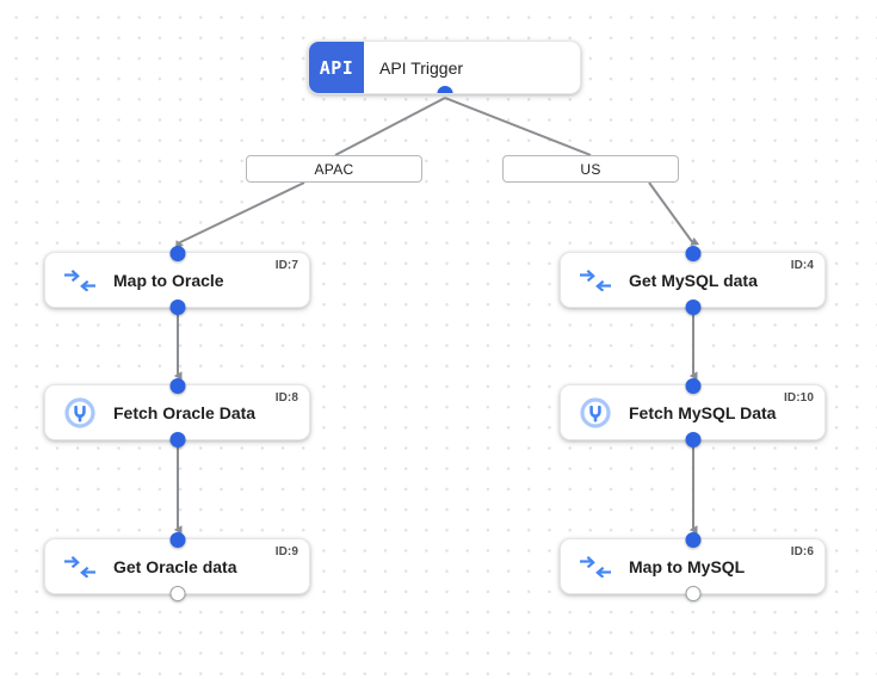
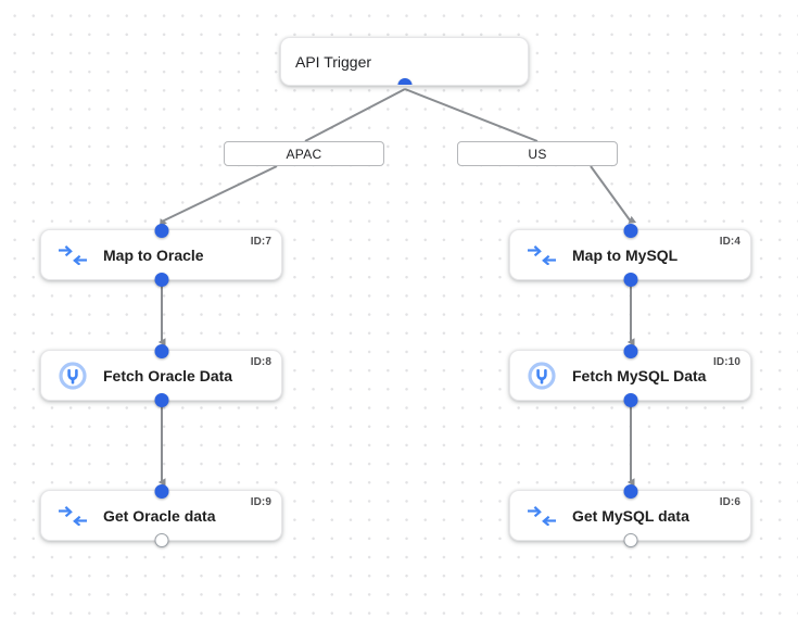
- API
  API Trigger
  APAC
  US
  Map to Oracle
  ID:7
  Fetch Oracle Data
  ID:8
  Get Oracle data
  ID:9
- Get MySQL data
+ Map to MySQL
  ID:4
  Fetch MySQL Data
  ID:10
- Map to MySQL
+ Get MySQL data
  ID:6
